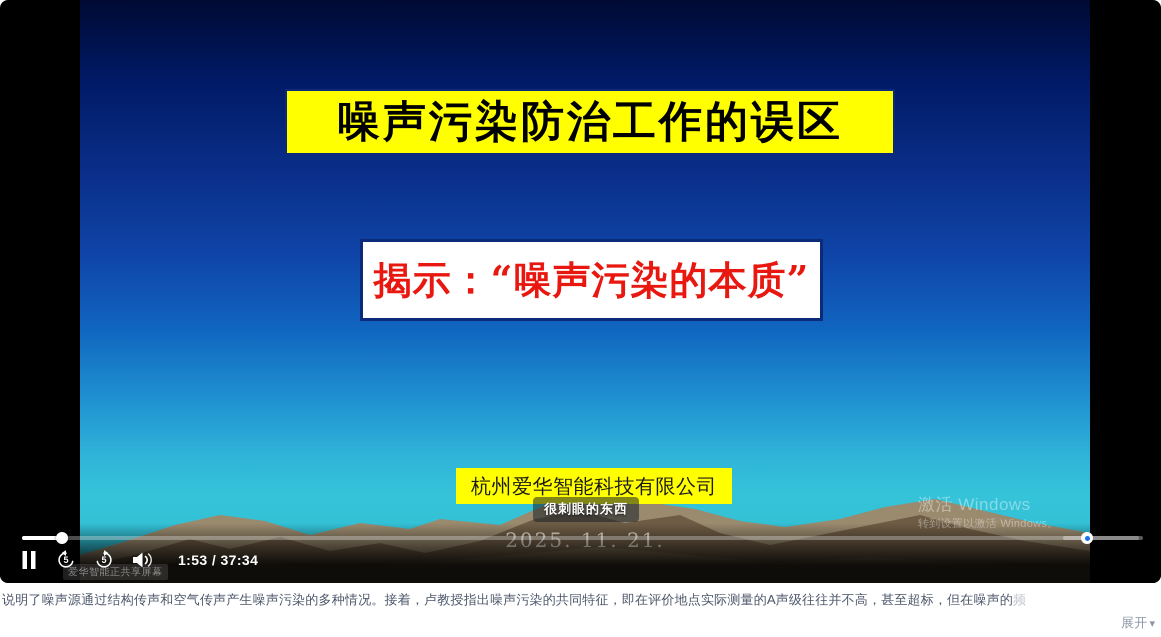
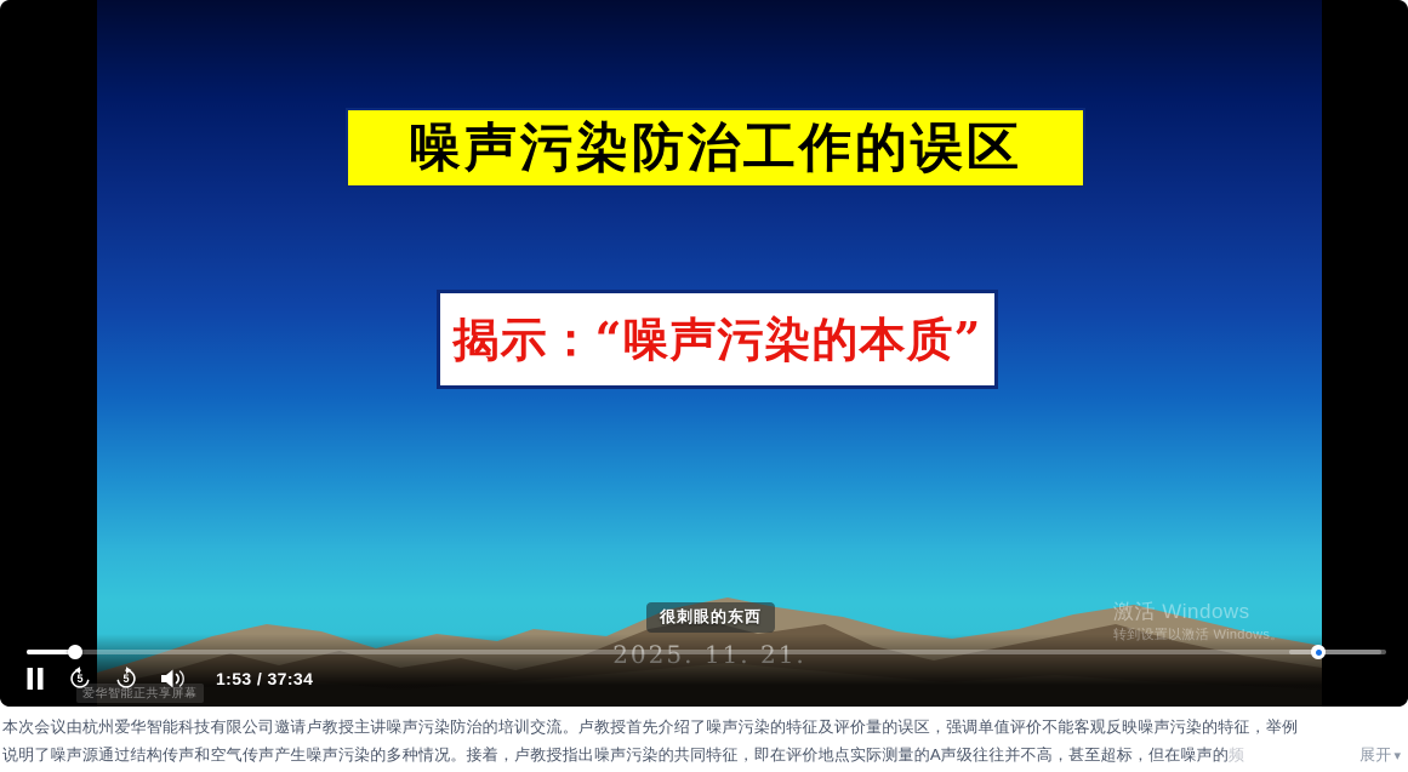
  噪声污染防治工作的误区
  揭示：“噪声污染的本质”
- 杭州爱华智能科技有限公司
  很刺眼的东西
  激活 Windows
  5
  5
  1:53 / 37:34
  爱华智能正共享屏幕
+ 本次会议由杭州爱华智能科技有限公司邀请卢教授主讲噪声污染防治的培训交流。卢教授首先介绍了噪声污染的特征及评价量的误区，强调单值评价不能客观反映噪声污染的特征，举例
  说明了噪声源通过结构传声和空气传声产生噪声污染的多种情况。接着，卢教授指出噪声污染的共同特征，即在评价地点实际测量的A声级往往并不高，甚至超标，但在噪声的频
  展开 ▾
